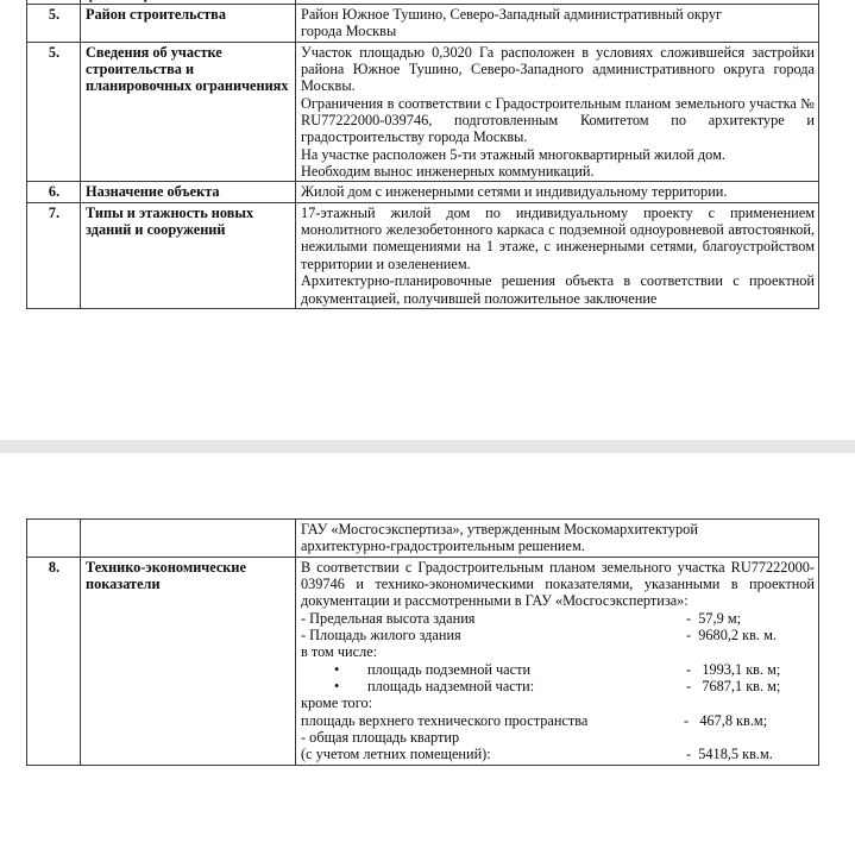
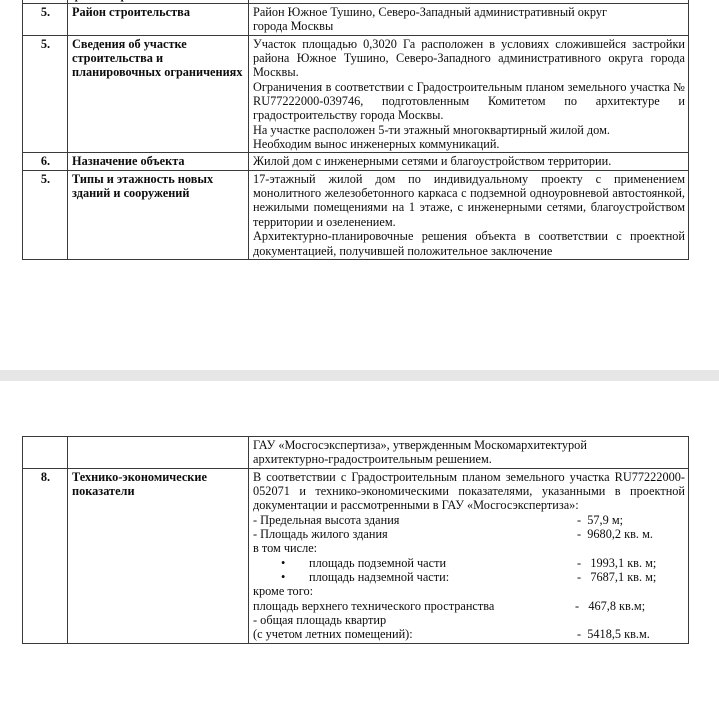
  5.	Район строительства	Район Южное Тушино, Северо-Западный административный округ города Москвы
  5.	Сведения об участке строительства и планировочных ограничениях	Участок площадью 0,3020 Га расположен в условиях сложившейся застройки района Южное Тушино, Северо-Западного административного округа города Москвы. Ограничения в соответствии с Градостроительным планом земельного участка № RU77222000-039746, подготовленным Комитетом по архитектуре и градостроительству города Москвы. На участке расположен 5-ти этажный многоквартирный жилой дом. Необходим вынос инженерных коммуникаций.
- 6.	Назначение объекта	Жилой дом с инженерными сетями и индивидуальному территории.
+ 6.	Назначение объекта	Жилой дом с инженерными сетями и благоустройством территории.
- 7.	Типы и этажность новых зданий и сооружений	17-этажный жилой дом по индивидуальному проекту с применением монолитного железобетонного каркаса с подземной одноуровневой автостоянкой, нежилыми помещениями на 1 этаже, с инженерными сетями, благоустройством территории и озеленением. Архитектурно-планировочные решения объекта в соответствии с проектной документацией, получившей положительное заключение
+ 5.	Типы и этажность новых зданий и сооружений	17-этажный жилой дом по индивидуальному проекту с применением монолитного железобетонного каркаса с подземной одноуровневой автостоянкой, нежилыми помещениями на 1 этаже, с инженерными сетями, благоустройством территории и озеленением. Архитектурно-планировочные решения объекта в соответствии с проектной документацией, получившей положительное заключение
  		ГАУ «Мосгосэкспертиза», утвержденным Москомархитектурой архитектурно-градостроительным решением.
- 8.	Технико-экономические показатели	В соответствии с Градостроительным планом земельного участка RU77222000-039746 и технико-экономическими показателями, указанными в проектной документации и рассмотренными в ГАУ «Мосгосэкспертиза»: - Предельная высота здания - 57,9 м; - Площадь жилого здания - 9680,2 кв. м. в том числе: • площадь подземной части - 1993,1 кв. м; • площадь надземной части: - 7687,1 кв. м; кроме того: площадь верхнего технического пространства - 467,8 кв.м; - общая площадь квартир (с учетом летних помещений): - 5418,5 кв.м.
+ 8.	Технико-экономические показатели	В соответствии с Градостроительным планом земельного участка RU77222000-052071 и технико-экономическими показателями, указанными в проектной документации и рассмотренными в ГАУ «Мосгосэкспертиза»: - Предельная высота здания - 57,9 м; - Площадь жилого здания - 9680,2 кв. м. в том числе: • площадь подземной части - 1993,1 кв. м; • площадь надземной части: - 7687,1 кв. м; кроме того: площадь верхнего технического пространства - 467,8 кв.м; - общая площадь квартир (с учетом летних помещений): - 5418,5 кв.м.
